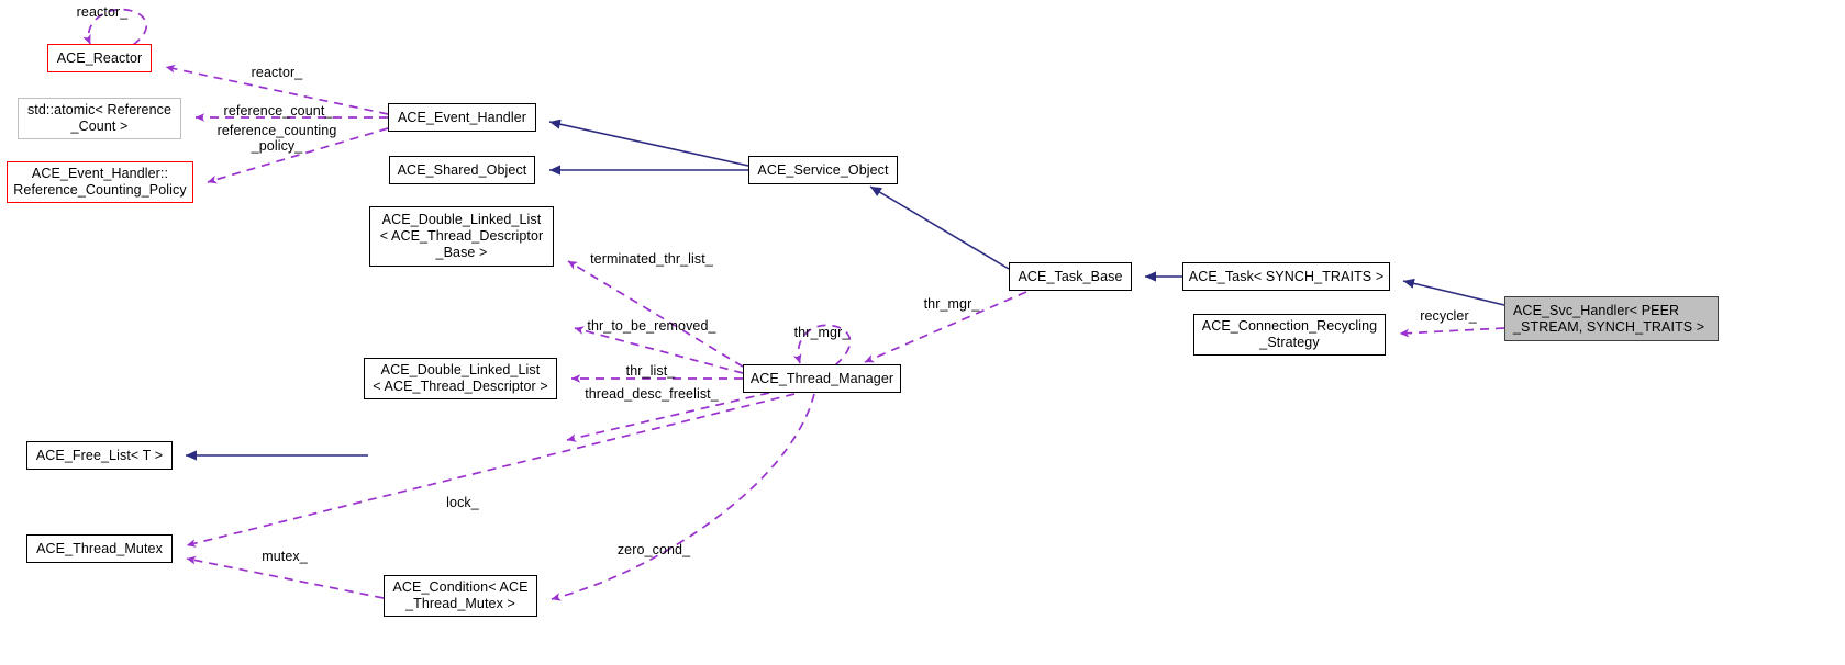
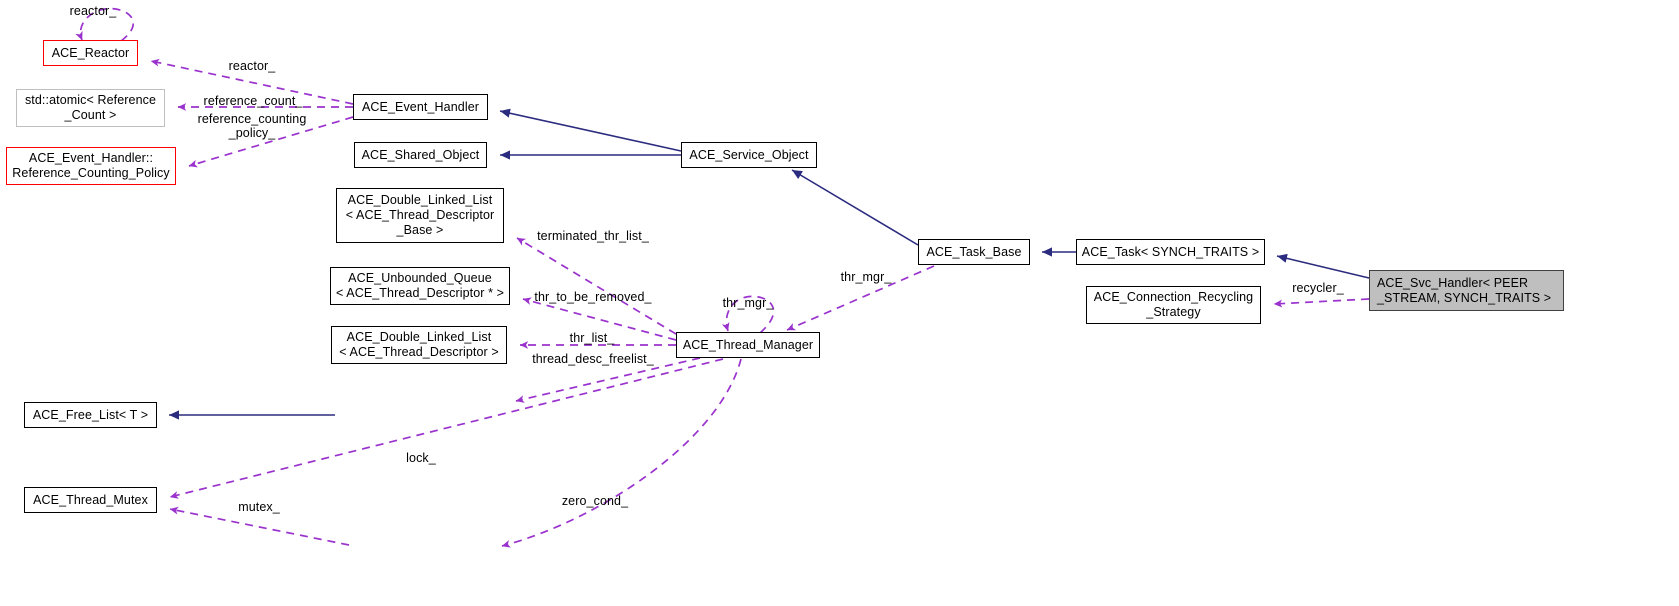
  ACE_Reactor
  std::atomic< Reference
  _Count >
  ACE_Event_Handler::
  Reference_Counting_Policy
  ACE_Event_Handler
  ACE_Shared_Object
  ACE_Double_Linked_List
  < ACE_Thread_Descriptor
  _Base >
+ ACE_Unbounded_Queue
+ < ACE_Thread_Descriptor * >
  ACE_Double_Linked_List
  < ACE_Thread_Descriptor >
  ACE_Free_List< T >
  ACE_Thread_Mutex
- ACE_Condition< ACE
- _Thread_Mutex >
  ACE_Service_Object
  ACE_Thread_Manager
  ACE_Task_Base
  ACE_Task< SYNCH_TRAITS >
  ACE_Connection_Recycling
  _Strategy
  ACE_Svc_Handler< PEER
  _STREAM, SYNCH_TRAITS >
  reactor_
  reactor_
  reference_count_
  reference_counting
  _policy_
  terminated_thr_list_
  thr_to_be_removed_
  thr_list_
  thread_desc_freelist_
  lock_
  mutex_
  zero_cond_
  thr_mgr_
  thr_mgr_
  recycler_
